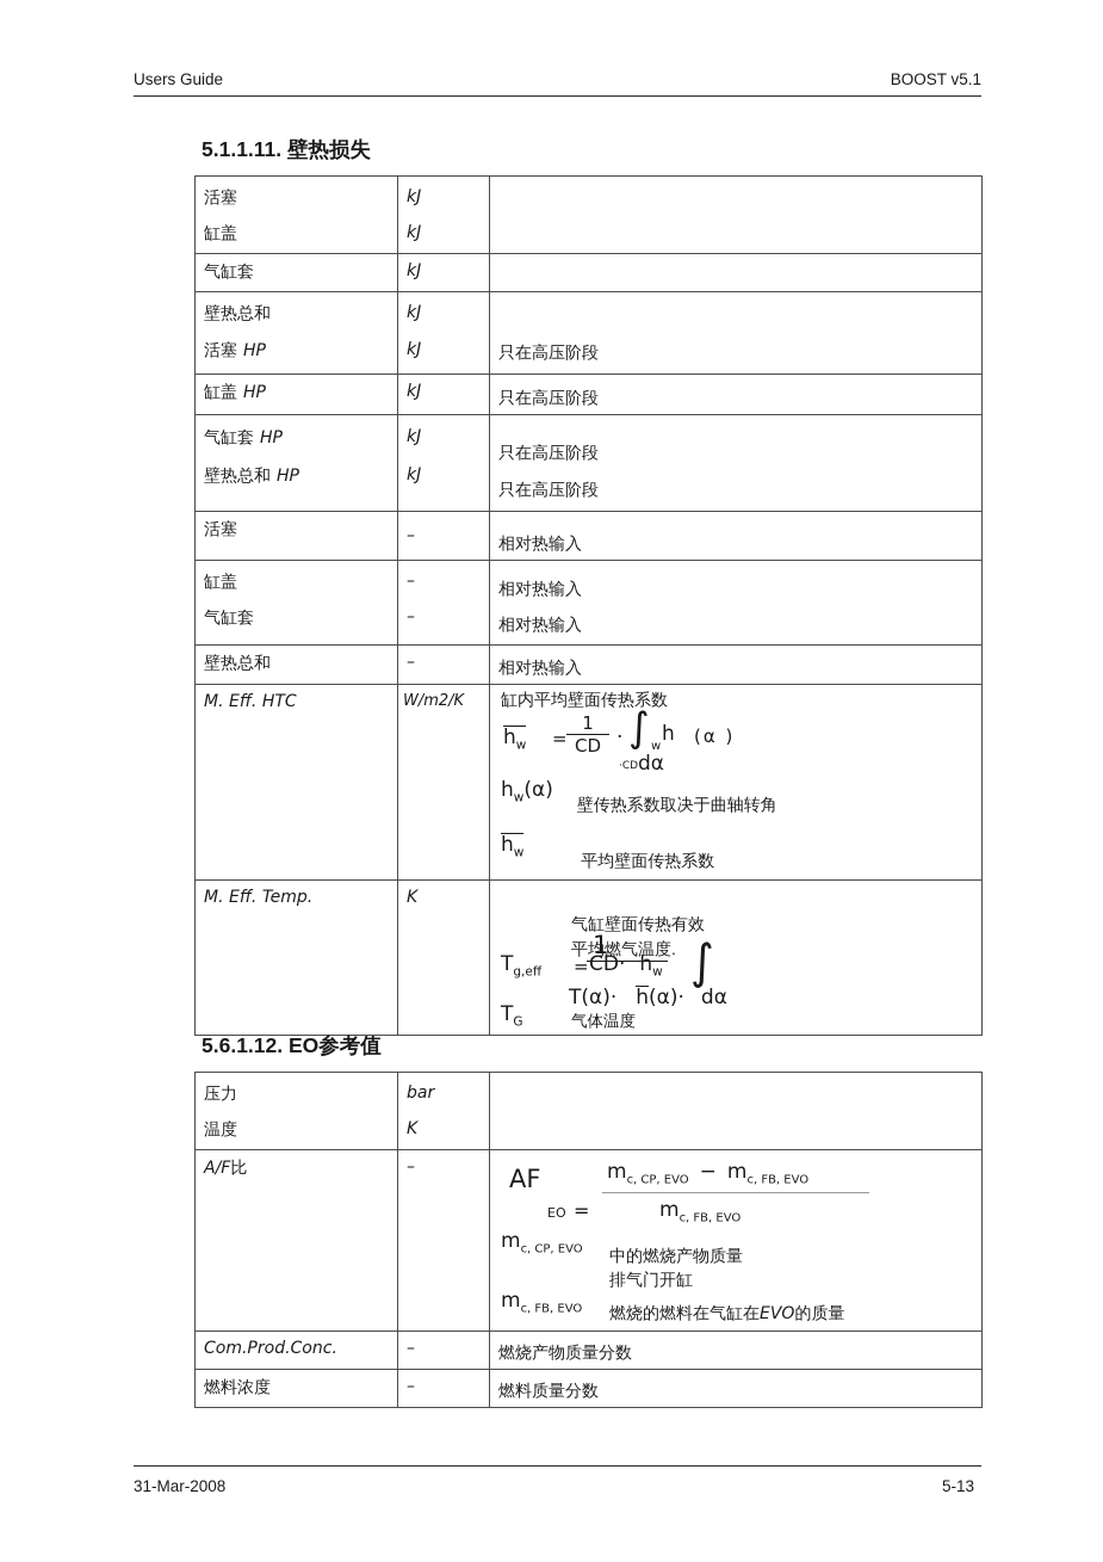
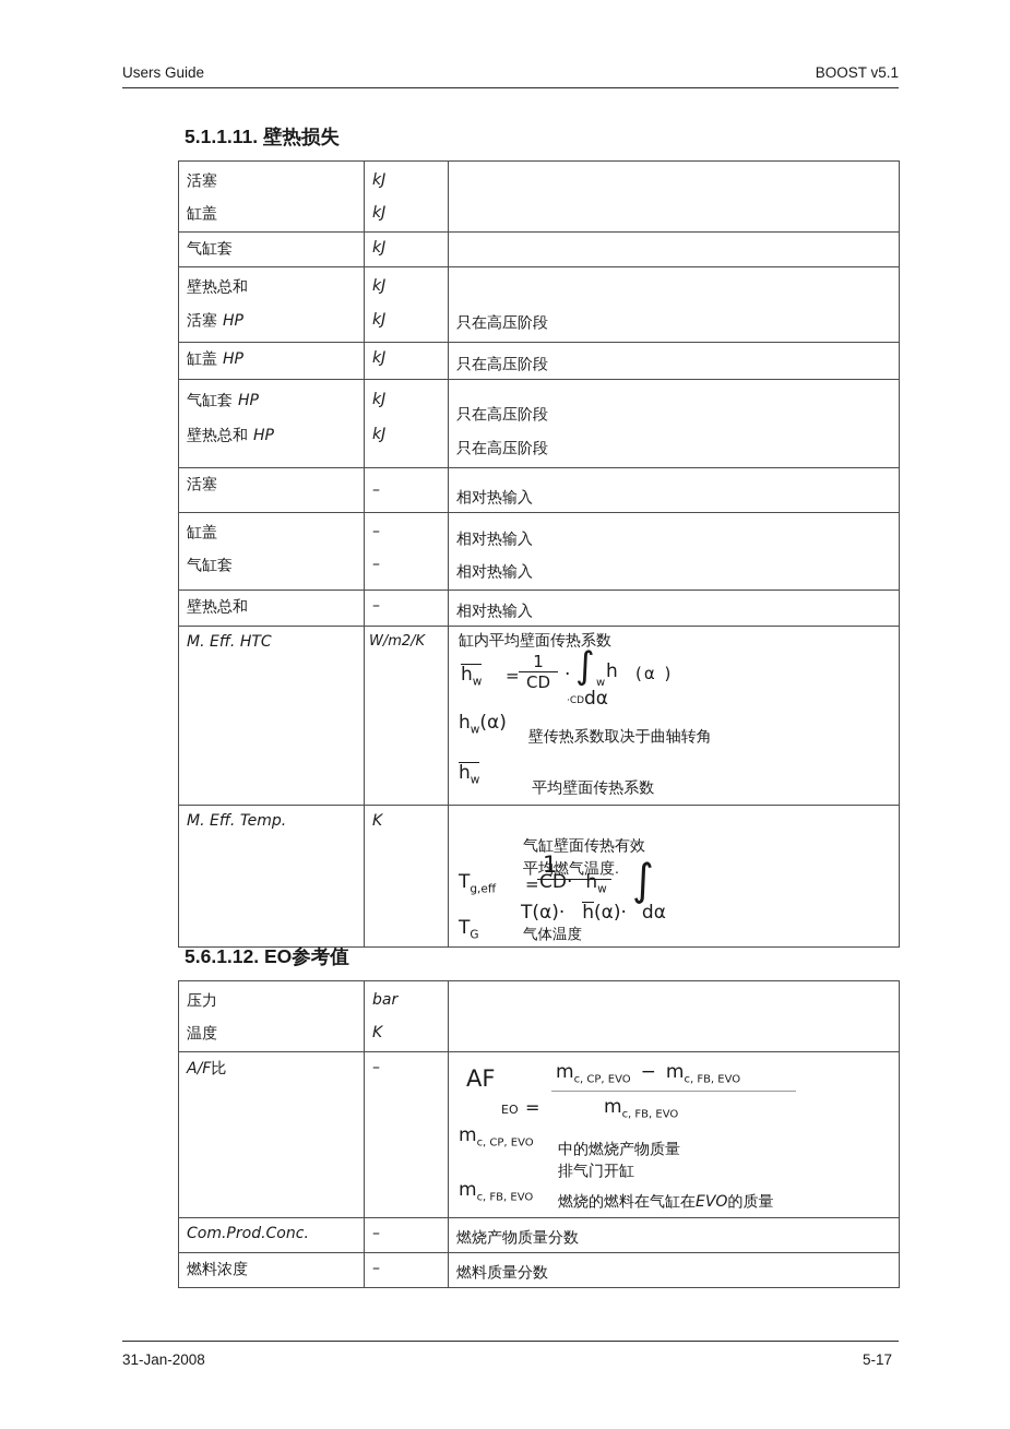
  Users Guide
  BOOST v5.1
  5.1.1.11. 壁热损失
  活塞 缸盖	kJ kJ
  气缸套	kJ
  壁热总和 活塞 HP	kJ kJ	只在高压阶段
  缸盖 HP	kJ	只在高压阶段
  气缸套 HP 壁热总和 HP	kJ kJ	只在高压阶段 只在高压阶段
  活塞	–	相对热输入
  缸盖 气缸套	– –	相对热输入 相对热输入
  壁热总和	–	相对热输入
  M. Eff. HTC	W/m2/K	缸内平均壁面传热系数 hw = 1 CD · ∫ w h (α ) ·CD dα hw(α) 壁传热系数取决于曲轴转角 hw 平均壁面传热系数
  M. Eff. Temp.	K	气缸壁面传热有效 平均燃气温度. 1 Tg,eff = CD· hw ∫ T(α)· h(α)· dα TG 气体温度
  5.6.1.12. EO参考值
  压力 温度	bar K
  A/F比	–	AF EO = mc, CP, EVO− mc, FB, EVO mc, FB, EVO mc, CP, EVO 中的燃烧产物质量 排气门开缸 mc, FB, EVO 燃烧的燃料在气缸在EVO的质量
  Com.Prod.Conc.	–	燃烧产物质量分数
  燃料浓度	–	燃料质量分数
- 31-Mar-2008
+ 31-Jan-2008
- 5-13
+ 5-17
